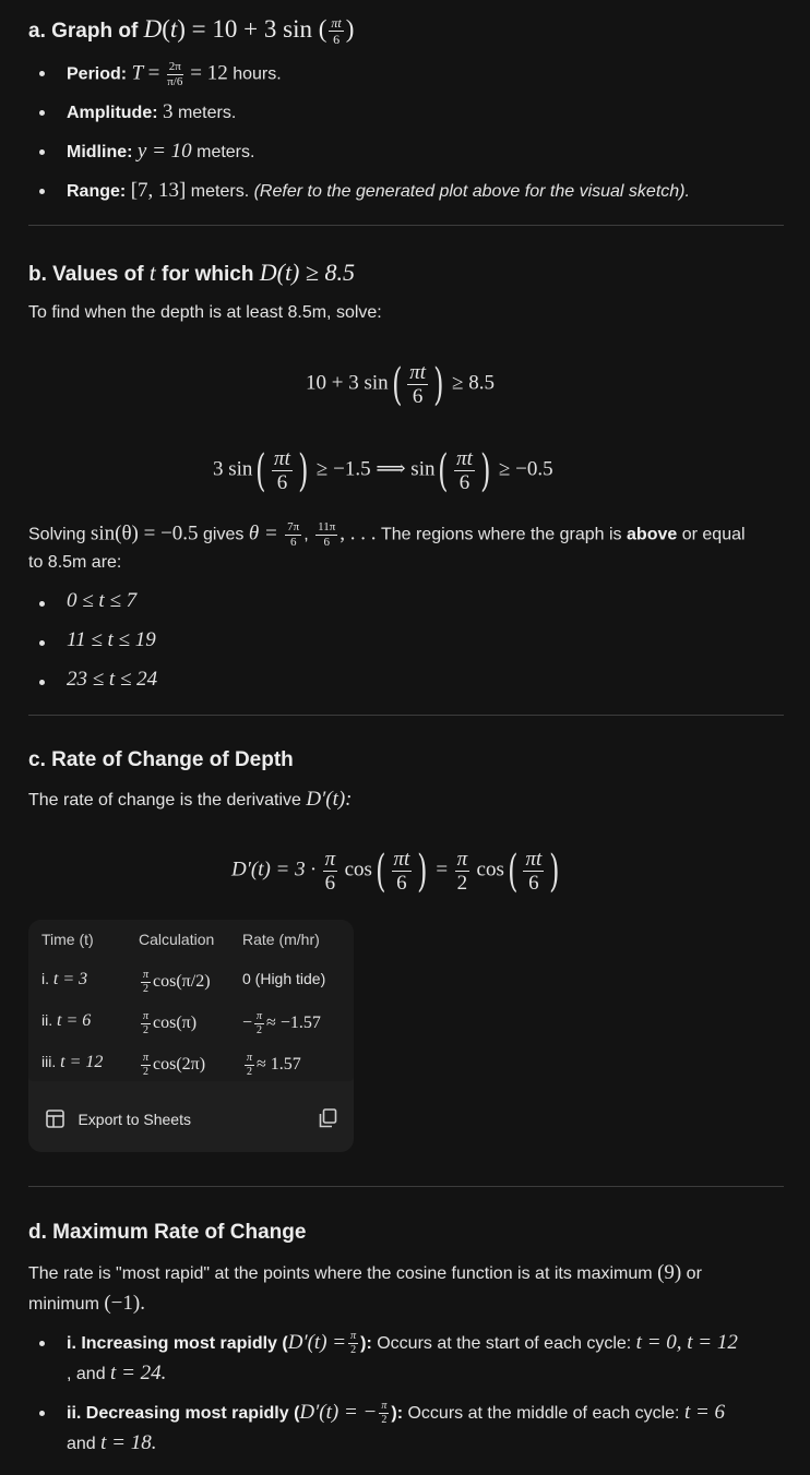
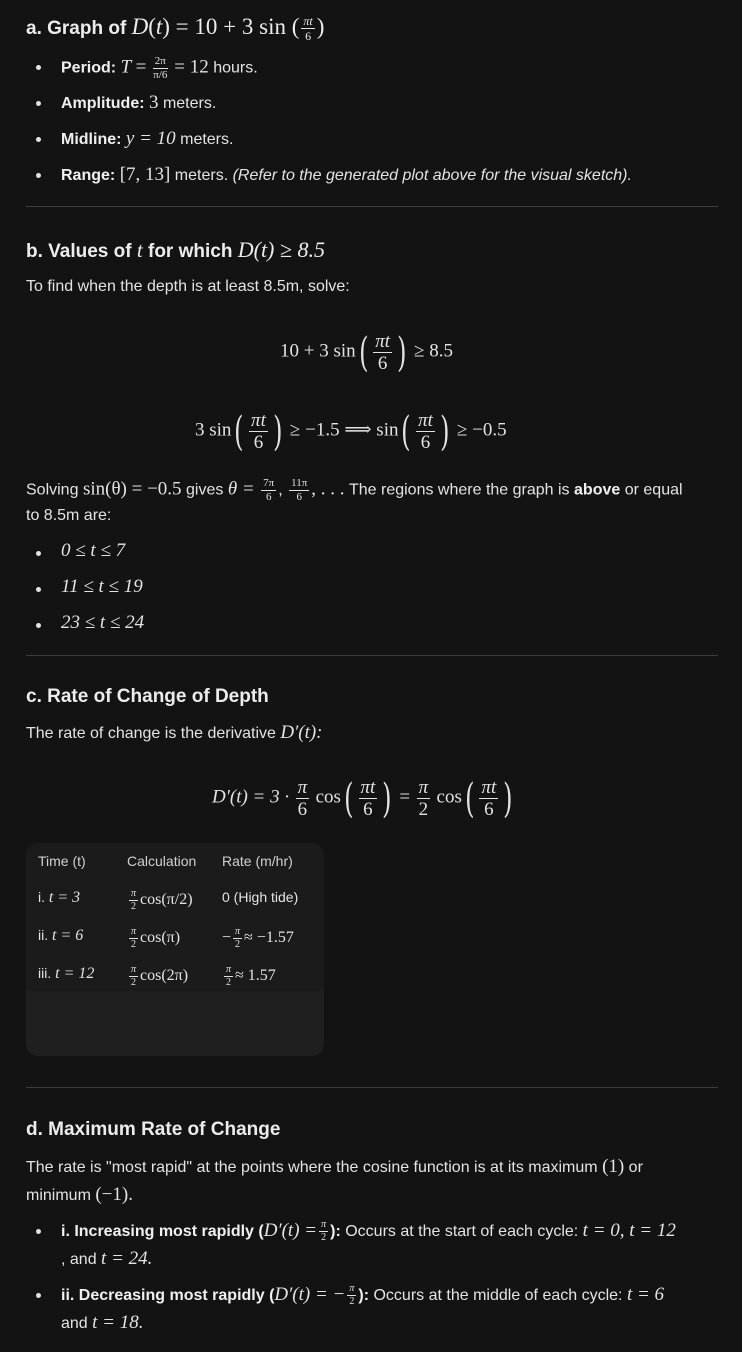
  a. Graph of D(t) = 10 + 3 sin (
  πt
  6
  )
  Period: T =
  2π
  π/6
  = 12 hours.
  Amplitude: 3 meters.
  Midline: y = 10 meters.
  Range: [7, 13] meters. (Refer to the generated plot above for the visual sketch).
  b. Values of t for which D(t) ≥ 8.5
  To find when the depth is at least 8.5m, solve:
  10 + 3 sin (
  πt
  6
  ) ≥ 8.5
  3 sin (
  πt
  6
  ) ≥ −1.5 ⟹ sin (
  πt
  6
  ) ≥ −0.5
  Solving sin(θ) = −0.5 gives θ =
  7π
  6
  ,
  11π
  6
  , . . . The regions where the graph is above or equal
  to 8.5m are:
  0 ≤ t ≤ 7
  11 ≤ t ≤ 19
  23 ≤ t ≤ 24
  c. Rate of Change of Depth
  The rate of change is the derivative D′(t):
  D′(t) = 3 ·
  π
  6
  cos (
  πt
  6
  ) =
  π
  2
  cos (
  πt
  6
  )
  Time (t)
  Calculation
  Rate (m/hr)
  i. t = 3
  π
  2
  cos(π/2)
  0 (High tide)
  ii. t = 6
  π
  2
  cos(π)
  −
  π
  2
  ≈ −1.57
  iii. t = 12
  π
  2
  cos(2π)
  π
  2
  ≈ 1.57
- Export to Sheets
  d. Maximum Rate of Change
- The rate is "most rapid" at the points where the cosine function is at its maximum (9) or
+ The rate is "most rapid" at the points where the cosine function is at its maximum (1) or
  minimum (−1).
  i. Increasing most rapidly (D′(t) =
  π
  2
  ): Occurs at the start of each cycle: t = 0, t = 12
  , and t = 24.
  ii. Decreasing most rapidly (D′(t) = −
  π
  2
  ): Occurs at the middle of each cycle: t = 6
  and t = 18.
